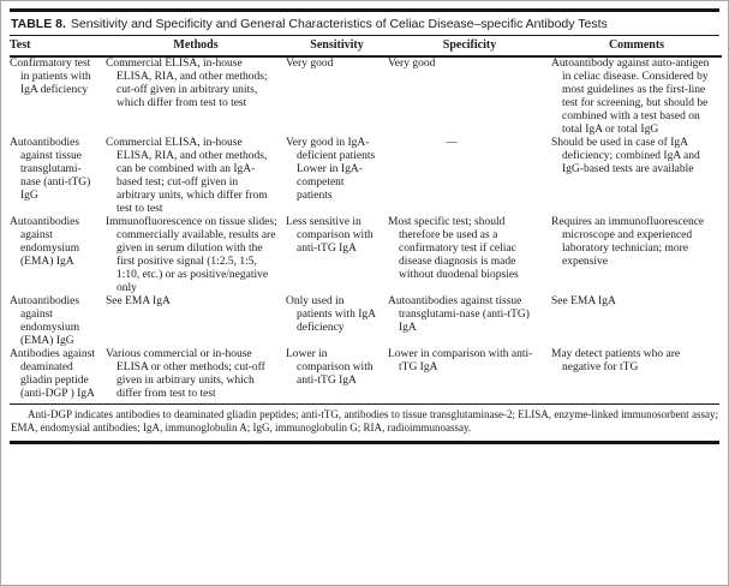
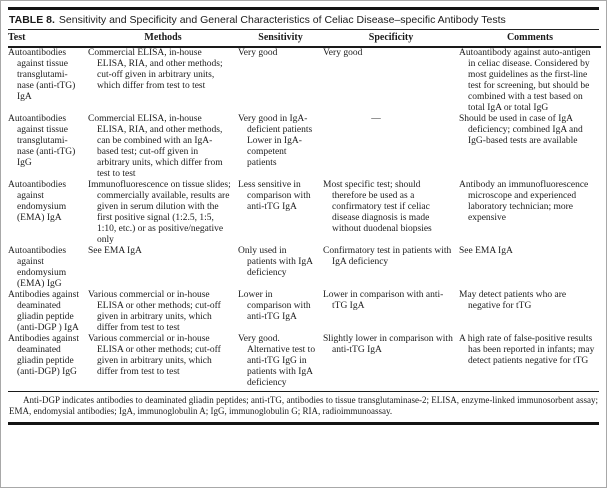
  TABLE 8. Sensitivity and Specificity and General Characteristics of Celiac Disease–specific Antibody Tests
  Test	Methods	Sensitivity	Specificity	Comments
- Confirmatory test in patients with IgA deficiency	Commercial ELISA, in-house ELISA, RIA, and other methods; cut-off given in arbitrary units, which differ from test to test	Very good	Very good	Autoantibody against auto-antigen in celiac disease. Considered by most guidelines as the first-line test for screening, but should be combined with a test based on total IgA or total IgG
+ Autoantibodies against tissue transglutami-nase (anti-tTG) IgA	Commercial ELISA, in-house ELISA, RIA, and other methods; cut-off given in arbitrary units, which differ from test to test	Very good	Very good	Autoantibody against auto-antigen in celiac disease. Considered by most guidelines as the first-line test for screening, but should be combined with a test based on total IgA or total IgG
  Autoantibodies against tissue transglutami-nase (anti-tTG) IgG	Commercial ELISA, in-house ELISA, RIA, and other methods, can be combined with an IgA-based test; cut-off given in arbitrary units, which differ from test to test	Very good in IgA-deficient patients Lower in IgA-competent patients	—	Should be used in case of IgA deficiency; combined IgA and IgG-based tests are available
- Autoantibodies against endomysium (EMA) IgA	Immunofluorescence on tissue slides; commercially available, results are given in serum dilution with the first positive signal (1:2.5, 1:5, 1:10, etc.) or as positive/negative only	Less sensitive in comparison with anti-tTG IgA	Most specific test; should therefore be used as a confirmatory test if celiac disease diagnosis is made without duodenal biopsies	Requires an immunofluorescence microscope and experienced laboratory technician; more expensive
+ Autoantibodies against endomysium (EMA) IgA	Immunofluorescence on tissue slides; commercially available, results are given in serum dilution with the first positive signal (1:2.5, 1:5, 1:10, etc.) or as positive/negative only	Less sensitive in comparison with anti-tTG IgA	Most specific test; should therefore be used as a confirmatory test if celiac disease diagnosis is made without duodenal biopsies	Antibody an immunofluorescence microscope and experienced laboratory technician; more expensive
- Autoantibodies against endomysium (EMA) IgG	See EMA IgA	Only used in patients with IgA deficiency	Autoantibodies against tissue transglutami-nase (anti-tTG) IgA	See EMA IgA
+ Autoantibodies against endomysium (EMA) IgG	See EMA IgA	Only used in patients with IgA deficiency	Confirmatory test in patients with IgA deficiency	See EMA IgA
  Antibodies against deaminated gliadin peptide (anti-DGP ) IgA	Various commercial or in-house ELISA or other methods; cut-off given in arbitrary units, which differ from test to test	Lower in comparison with anti-tTG IgA	Lower in comparison with anti-tTG IgA	May detect patients who are negative for tTG
+ Antibodies against deaminated gliadin peptide (anti-DGP) IgG	Various commercial or in-house ELISA or other methods; cut-off given in arbitrary units, which differ from test to test	Very good. Alternative test to anti-tTG IgG in patients with IgA deficiency	Slightly lower in comparison with anti-tTG IgA	A high rate of false-positive results has been reported in infants; may detect patients negative for tTG
  Anti-DGP indicates antibodies to deaminated gliadin peptides; anti-tTG, antibodies to tissue transglutaminase-2; ELISA, enzyme-linked immunosorbent assay; EMA, endomysial antibodies; IgA, immunoglobulin A; IgG, immunoglobulin G; RIA, radioimmunoassay.
